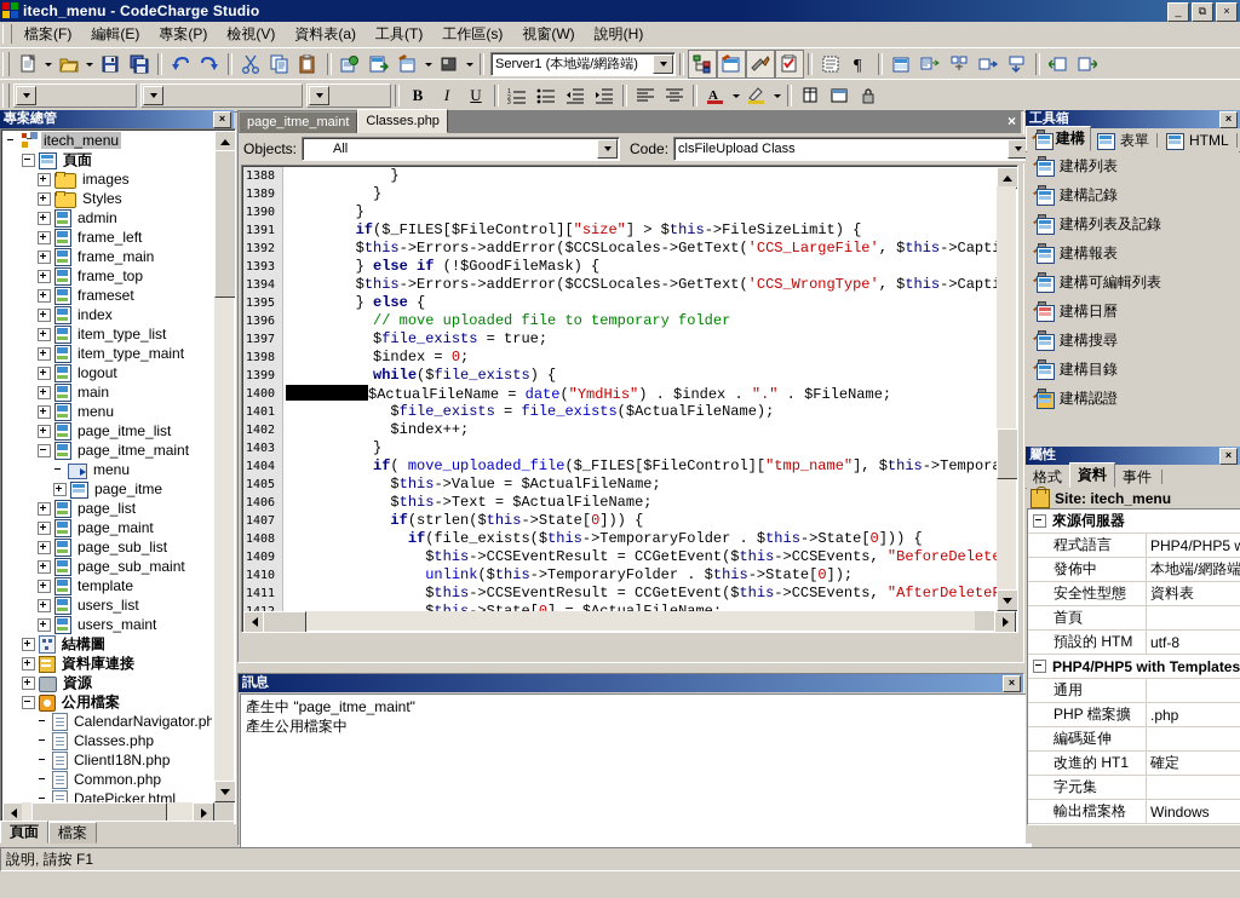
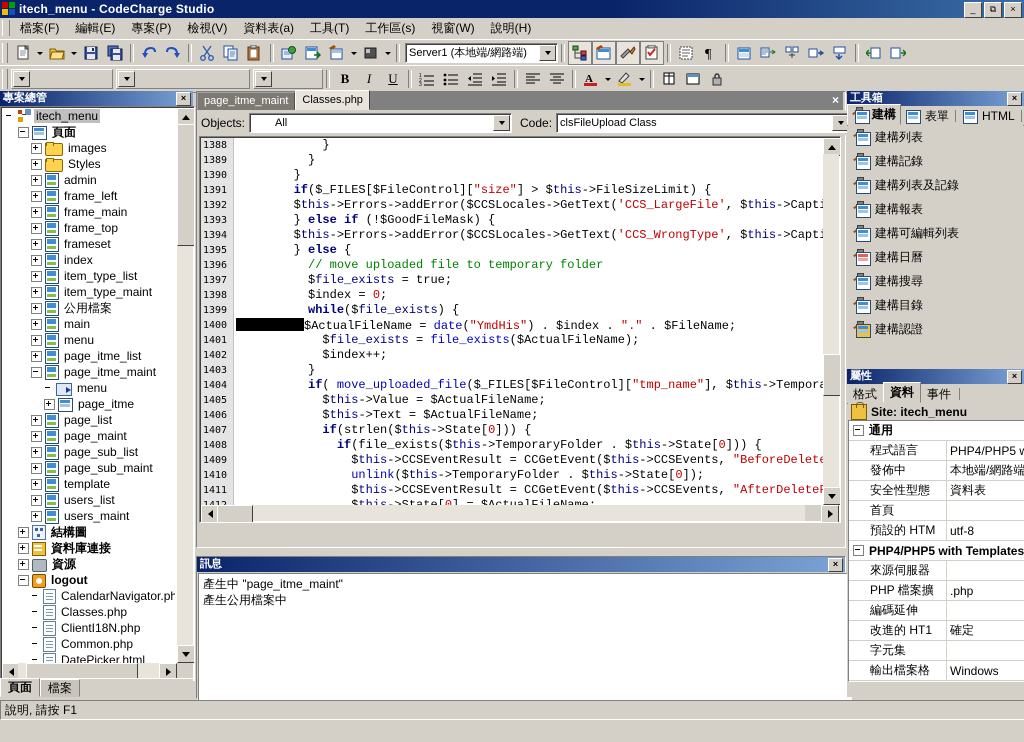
  itech_menu - CodeCharge Studio
  _
  ⧉
  ×
  檔案(F)
  編輯(E)
  專案(P)
  檢視(V)
  資料表(a)
  工具(T)
  工作區(s)
  視窗(W)
  說明(H)
  Server1 (本地端/網路端)
  ¶
  B
  I
  U
  A
  專案總管
  ×
  itech_menu
  頁面
  images
  Styles
  admin
  frame_left
  frame_main
  frame_top
  frameset
  index
  item_type_list
  item_type_maint
- logout
+ 公用檔案
  main
  menu
  page_itme_list
  page_itme_maint
  menu
  page_itme
  page_list
  page_maint
  page_sub_list
  page_sub_maint
  template
  users_list
  users_maint
  結構圖
  資料庫連接
  資源
- 公用檔案
+ logout
  CalendarNavigator.ph
  Classes.php
  ClientI18N.php
  Common.php
  DatePicker.html
  頁面
  檔案
  page_itme_maint
  Classes.php
  ×
  Objects:
  All
  Code:
  clsFileUpload Class
  1388
  1389
  1390
  1391
  1392
  1393
  1394
  1395
  1396
  1397
  1398
  1399
  1400
  1401
  1402
  1403
  1404
  1405
  1406
  1407
  1408
  1409
  1410
  1411
  }
  }
  }
  if($_FILES[$FileControl]["size"] > $this->FileSizeLimit) {
  $this->Errors->addError($CCSLocales->GetText('CCS_LargeFile', $this->Capt
  } else if (!$GoodFileMask) {
  $this->Errors->addError($CCSLocales->GetText('CCS_WrongType', $this->Capt
  } else {
  // move uploaded file to temporary folder
  $file_exists = true;
  $index = 0;
  while($file_exists) {
  $ActualFileName = date("YmdHis") . $index . "." . $FileName;
  $file_exists = file_exists($ActualFileName);
  $index++;
  }
  if( move_uploaded_file($_FILES[$FileControl]["tmp_name"], $this->Tempor
  $this->Value = $ActualFileName;
  $this->Text = $ActualFileName;
  if(strlen($this->State[0])) {
  if(file_exists($this->TemporaryFolder . $this->State[0])) {
  $this->CCSEventResult = CCGetEvent($this->CCSEvents, "BeforeDelet
  unlink($this->TemporaryFolder . $this->State[0]);
  $this->CCSEventResult = CCGetEvent($this->CCSEvents, "AfterDelete
  訊息
  ×
  產生中 "page_itme_maint"
  產生公用檔案中
  工具箱
  ×
  建構
  表單
  HTML
  建構列表
  建構記錄
  建構列表及記錄
  建構報表
  建構可編輯列表
  建構日曆
  建構搜尋
  建構目錄
  建構認證
  屬性
  ×
  格式
  資料
  事件
  Site: itech_menu
- 來源伺服器
+ 通用
  程式語言
  發佈中
  本地端/網路端
  安全性型態
  資料表
  首頁
  預設的 HTM
  utf-8
  PHP4/PHP5 with Templates
- 通用
+ 來源伺服器
  PHP 檔案擴
  .php
  編碼延伸
  改進的 HT1
  確定
  字元集
  輸出檔案格
  Windows
  說明, 請按 F1
